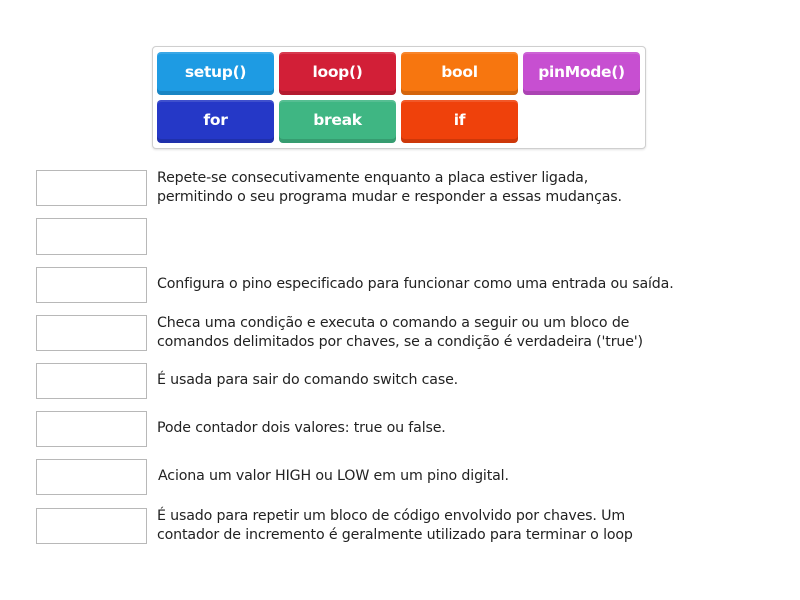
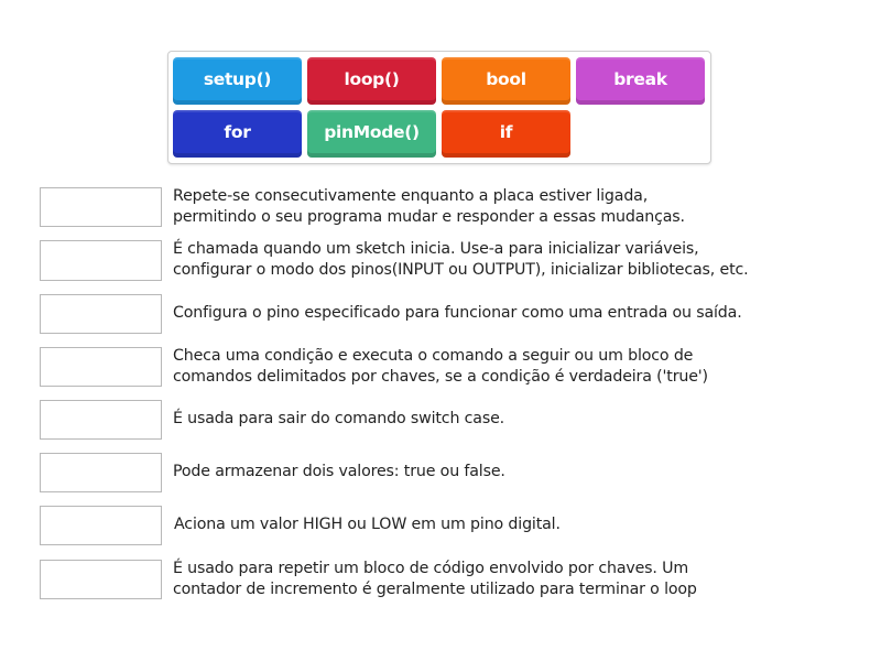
  setup()
  loop()
  bool
- pinMode()
+ break
  for
- break
+ pinMode()
  if
  Repete-se consecutivamente enquanto a placa estiver ligada,
  permitindo o seu programa mudar e responder a essas mudanças.
+ É chamada quando um sketch inicia. Use-a para inicializar variáveis,
+ configurar o modo dos pinos(INPUT ou OUTPUT), inicializar bibliotecas, etc.
  Configura o pino especificado para funcionar como uma entrada ou saída.
  Checa uma condição e executa o comando a seguir ou um bloco de
  comandos delimitados por chaves, se a condição é verdadeira ('true')
  É usada para sair do comando switch case.
- Pode contador dois valores: true ou false.
+ Pode armazenar dois valores: true ou false.
  Aciona um valor HIGH ou LOW em um pino digital.
  É usado para repetir um bloco de código envolvido por chaves. Um
  contador de incremento é geralmente utilizado para terminar o loop
